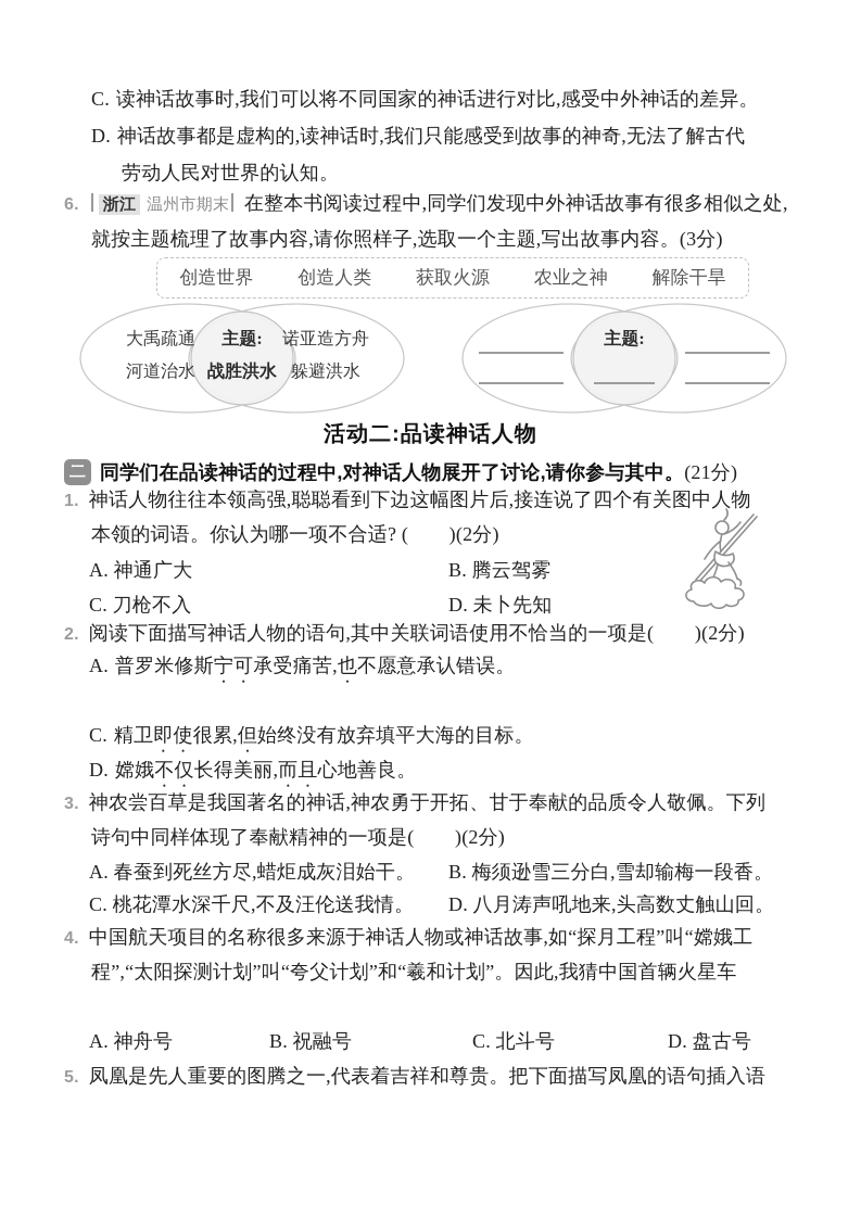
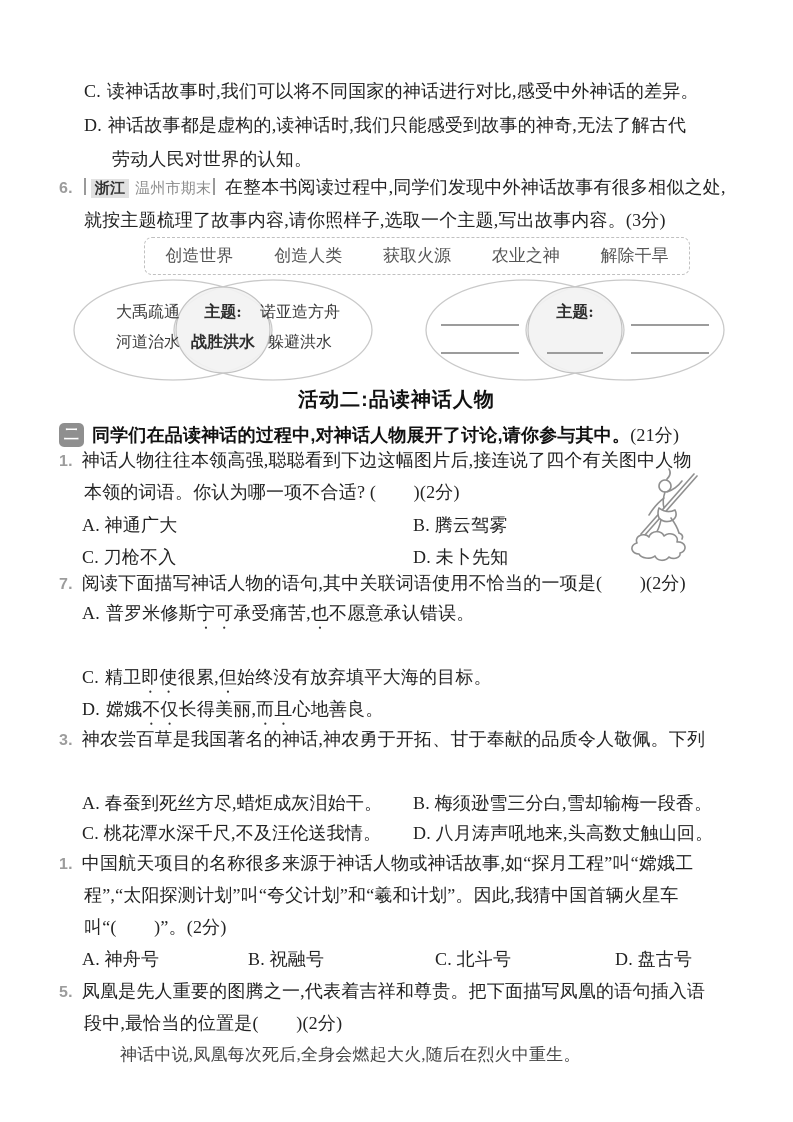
  C. 读神话故事时,我们可以将不同国家的神话进行对比,感受中外神话的差异。
  D. 神话故事都是虚构的,读神话时,我们只能感受到故事的神奇,无法了解古代
  劳动人民对世界的认知。
  6. 浙江 温州市期末 在整本书阅读过程中,同学们发现中外神话故事有很多相似之处,
  就按主题梳理了故事内容,请你照样子,选取一个主题,写出故事内容。(3分)
  创造世界
  创造人类
  获取火源
  农业之神
  解除干旱
  大禹疏通
  河道治水
  主题:
  战胜洪水
  诺亚造方舟
  躲避洪水
  主题:
  活动二:品读神话人物
  二
  同学们在品读神话的过程中,对神话人物展开了讨论,请你参与其中。(21分)
  1. 神话人物往往本领高强,聪聪看到下边这幅图片后,接连说了四个有关图中人物
  本领的词语。你认为哪一项不合适? ( )(2分)
  A. 神通广大
  B. 腾云驾雾
  C. 刀枪不入
  D. 未卜先知
- 2. 阅读下面描写神话人物的语句,其中关联词语使用不恰当的一项是( )(2分)
+ 7. 阅读下面描写神话人物的语句,其中关联词语使用不恰当的一项是( )(2分)
  A. 普罗米修斯宁可承受痛苦,也不愿意承认错误。
  C. 精卫即使很累,但始终没有放弃填平大海的目标。
  D. 嫦娥不仅长得美丽,而且心地善良。
  3. 神农尝百草是我国著名的神话,神农勇于开拓、甘于奉献的品质令人敬佩。下列
- 诗句中同样体现了奉献精神的一项是( )(2分)
  A. 春蚕到死丝方尽,蜡炬成灰泪始干。
  B. 梅须逊雪三分白,雪却输梅一段香。
  C. 桃花潭水深千尺,不及汪伦送我情。
  D. 八月涛声吼地来,头高数丈触山回。
- 4. 中国航天项目的名称很多来源于神话人物或神话故事,如“探月工程”叫“嫦娥工
+ 1. 中国航天项目的名称很多来源于神话人物或神话故事,如“探月工程”叫“嫦娥工
  程”,“太阳探测计划”叫“夸父计划”和“羲和计划”。因此,我猜中国首辆火星车
+ 叫“( )”。(2分)
  A. 神舟号
  B. 祝融号
  C. 北斗号
  D. 盘古号
  5. 凤凰是先人重要的图腾之一,代表着吉祥和尊贵。把下面描写凤凰的语句插入语
+ 段中,最恰当的位置是( )(2分)
+ 神话中说,凤凰每次死后,全身会燃起大火,随后在烈火中重生。
